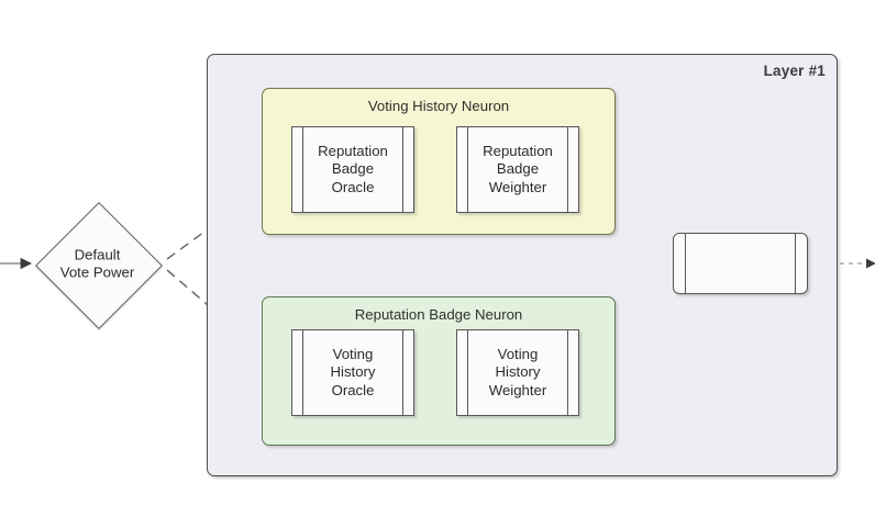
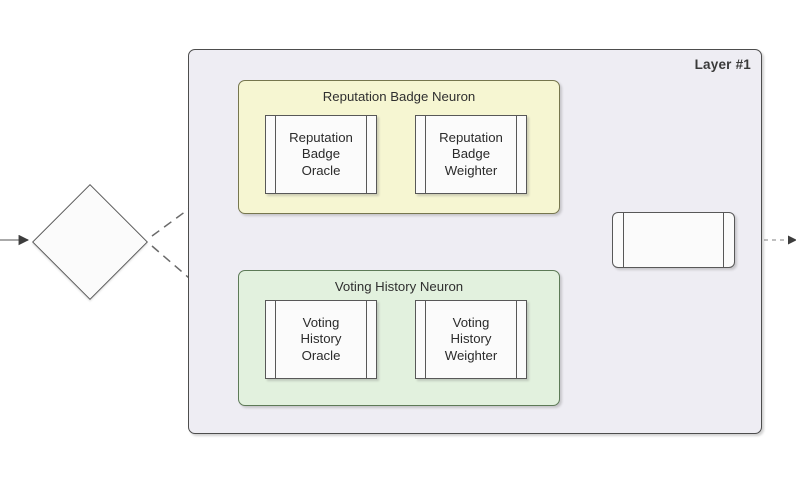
- Default
- Vote Power
  Layer #1
- Voting History Neuron
+ Reputation Badge Neuron
  Reputation
  Badge
  Oracle
  Reputation
  Badge
  Weighter
- Reputation Badge Neuron
+ Voting History Neuron
  Voting
  History
  Oracle
  Voting
  History
  Weighter
